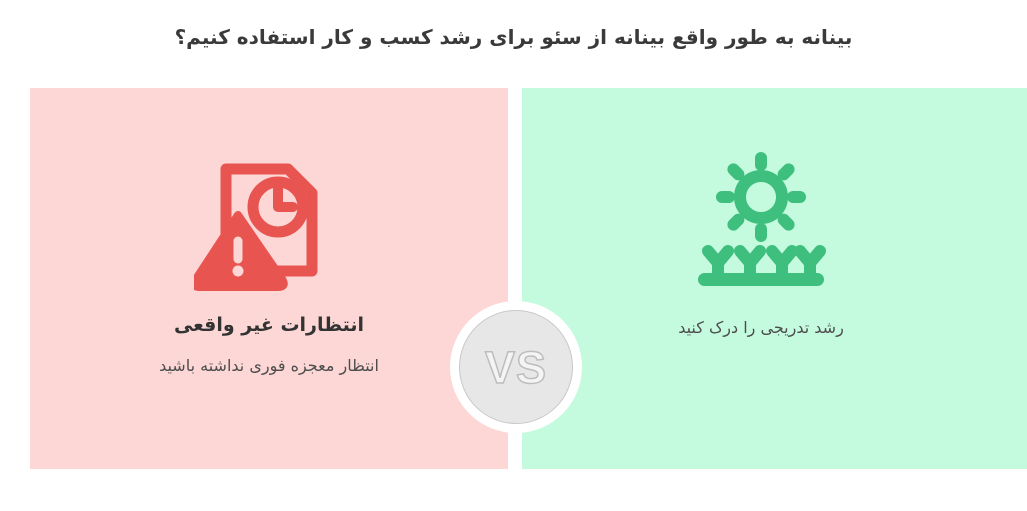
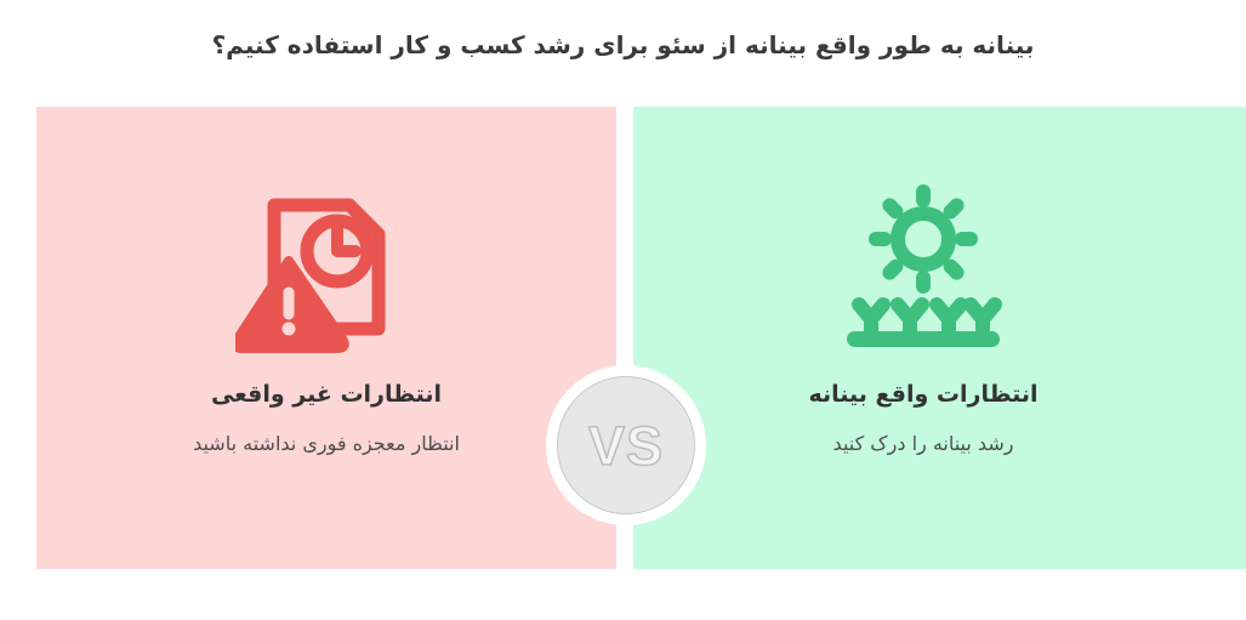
  بینانه به طور واقع بینانه از سئو برای رشد کسب و کار استفاده کنیم؟
  انتظارات غیر واقعی
  انتظار معجزه فوری نداشته باشید
+ انتظارات واقع بینانه
- رشد تدریجی را درک کنید
+ رشد بینانه را درک کنید
  VS
